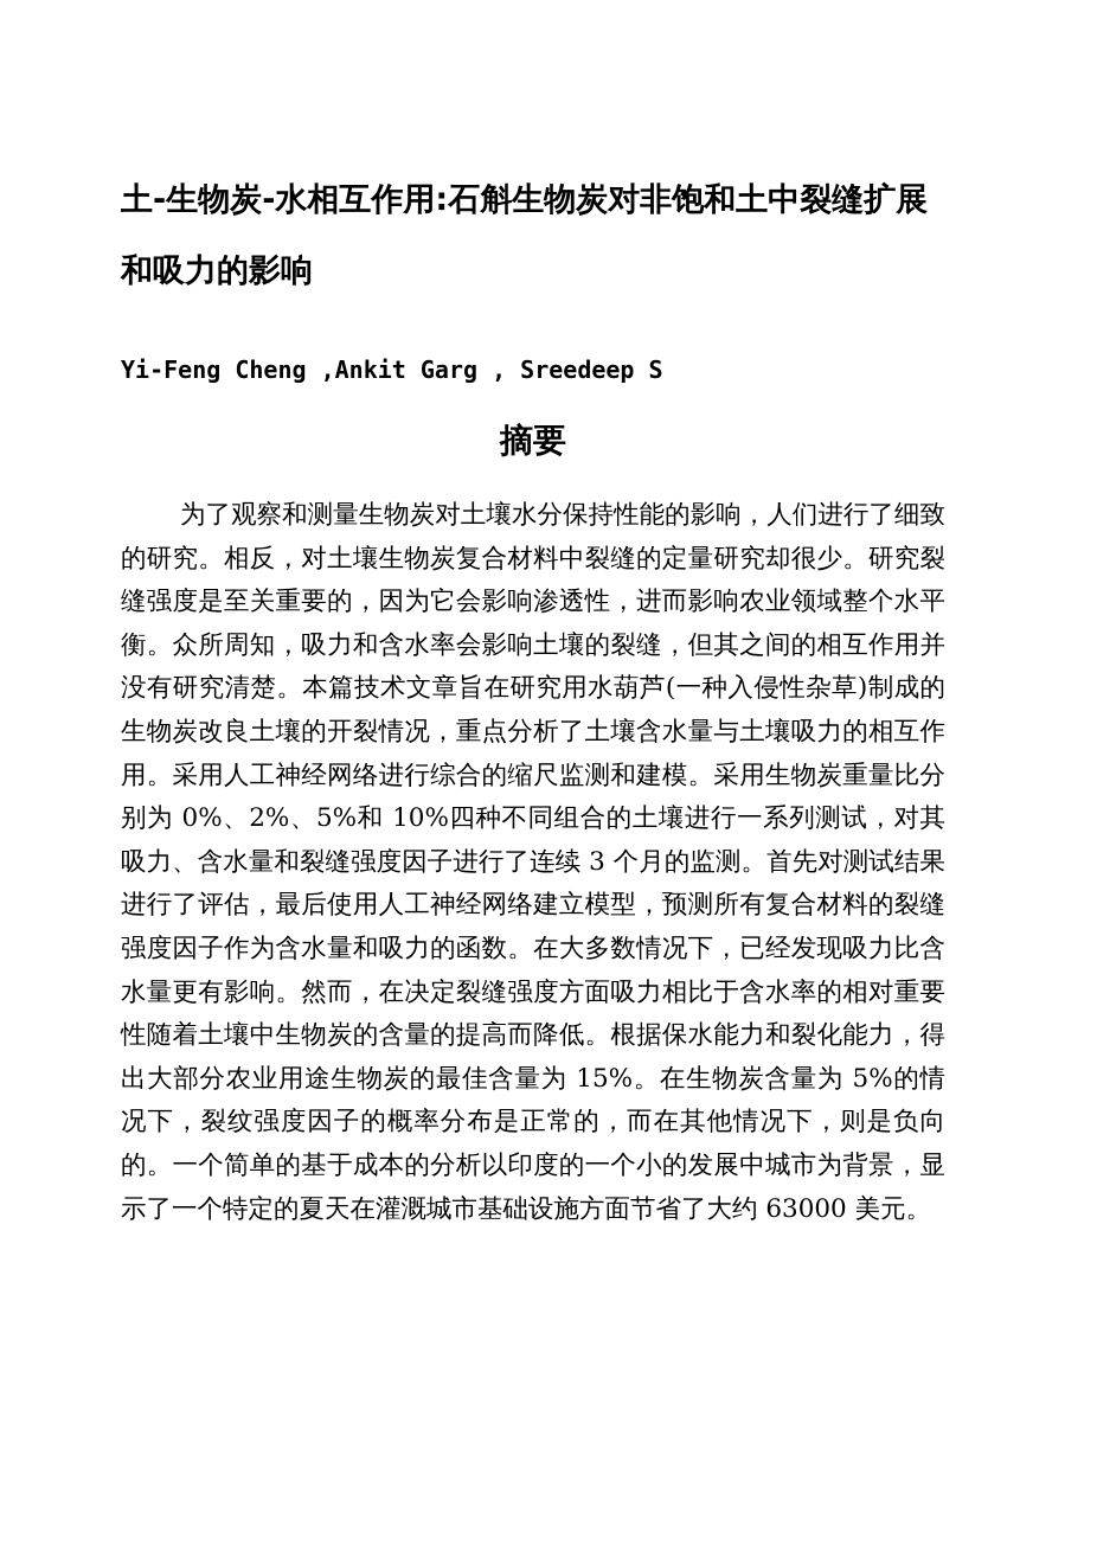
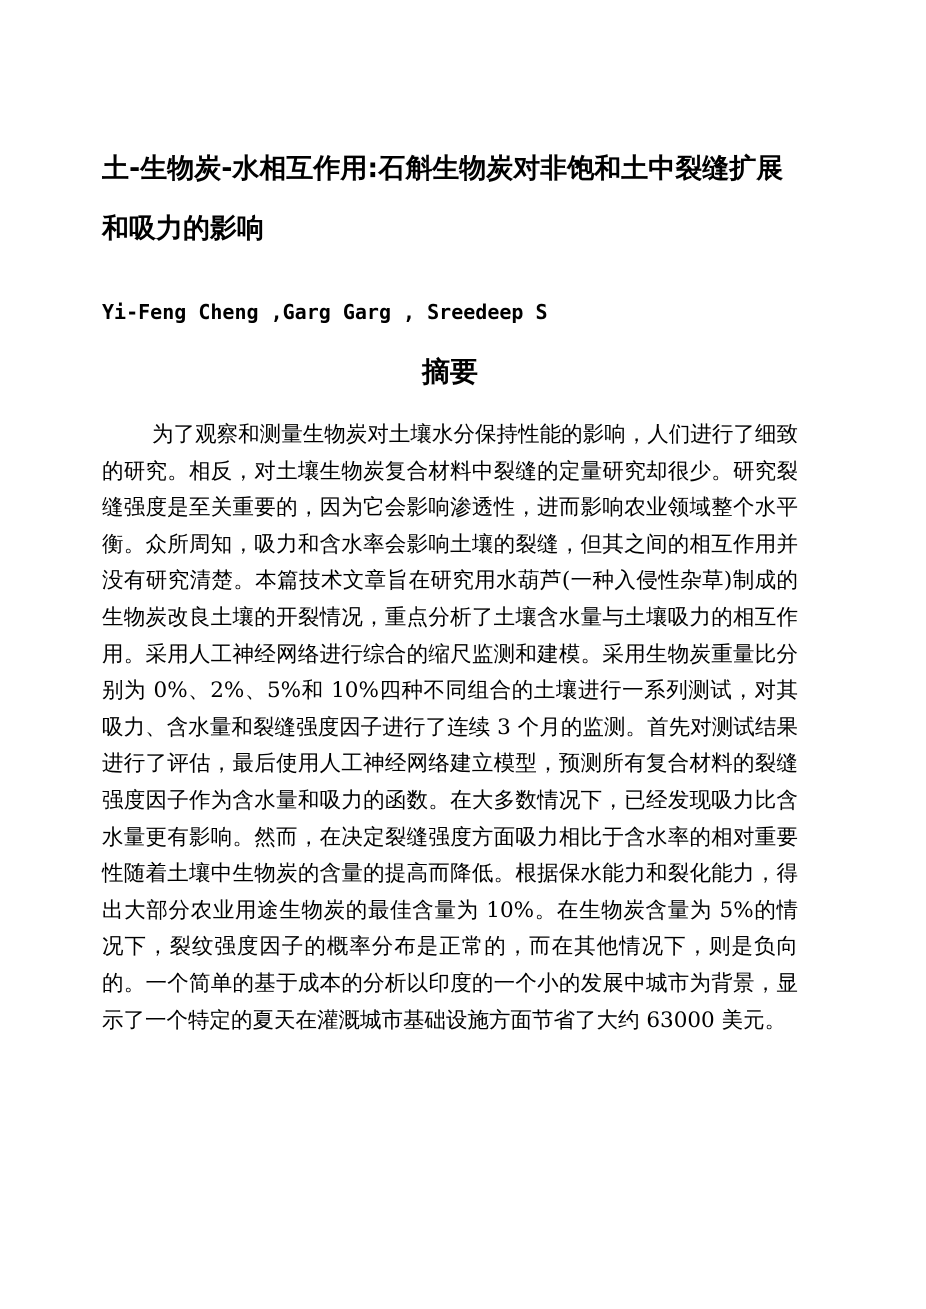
  土-生物炭-水相互作用:石斛生物炭对非饱和土中裂缝扩展和吸力的影响
- Yi-Feng Cheng ,Ankit Garg , Sreedeep S
+ Yi-Feng Cheng ,Garg Garg , Sreedeep S
  摘要
- 为了观察和测量生物炭对土壤水分保持性能的影响，人们进行了细致的研究。相反，对土壤生物炭复合材料中裂缝的定量研究却很少。研究裂缝强度是至关重要的，因为它会影响渗透性，进而影响农业领域整个水平衡。众所周知，吸力和含水率会影响土壤的裂缝，但其之间的相互作用并没有研究清楚。本篇技术文章旨在研究用水葫芦(一种入侵性杂草)制成的生物炭改良土壤的开裂情况，重点分析了土壤含水量与土壤吸力的相互作用。采用人工神经网络进行综合的缩尺监测和建模。采用生物炭重量比分别为 0%、2%、5%和 10%四种不同组合的土壤进行一系列测试，对其吸力、含水量和裂缝强度因子进行了连续 3 个月的监测。首先对测试结果进行了评估，最后使用人工神经网络建立模型，预测所有复合材料的裂缝强度因子作为含水量和吸力的函数。在大多数情况下，已经发现吸力比含水量更有影响。然而，在决定裂缝强度方面吸力相比于含水率的相对重要性随着土壤中生物炭的含量的提高而降低。根据保水能力和裂化能力，得出大部分农业用途生物炭的最佳含量为 15%。在生物炭含量为 5%的情况下，裂纹强度因子的概率分布是正常的，而在其他情况下，则是负向的。一个简单的基于成本的分析以印度的一个小的发展中城市为背景，显示了一个特定的夏天在灌溉城市基础设施方面节省了大约 63000 美元。
+ 为了观察和测量生物炭对土壤水分保持性能的影响，人们进行了细致的研究。相反，对土壤生物炭复合材料中裂缝的定量研究却很少。研究裂缝强度是至关重要的，因为它会影响渗透性，进而影响农业领域整个水平衡。众所周知，吸力和含水率会影响土壤的裂缝，但其之间的相互作用并没有研究清楚。本篇技术文章旨在研究用水葫芦(一种入侵性杂草)制成的生物炭改良土壤的开裂情况，重点分析了土壤含水量与土壤吸力的相互作用。采用人工神经网络进行综合的缩尺监测和建模。采用生物炭重量比分别为 0%、2%、5%和 10%四种不同组合的土壤进行一系列测试，对其吸力、含水量和裂缝强度因子进行了连续 3 个月的监测。首先对测试结果进行了评估，最后使用人工神经网络建立模型，预测所有复合材料的裂缝强度因子作为含水量和吸力的函数。在大多数情况下，已经发现吸力比含水量更有影响。然而，在决定裂缝强度方面吸力相比于含水率的相对重要性随着土壤中生物炭的含量的提高而降低。根据保水能力和裂化能力，得出大部分农业用途生物炭的最佳含量为 10%。在生物炭含量为 5%的情况下，裂纹强度因子的概率分布是正常的，而在其他情况下，则是负向的。一个简单的基于成本的分析以印度的一个小的发展中城市为背景，显示了一个特定的夏天在灌溉城市基础设施方面节省了大约 63000 美元。
